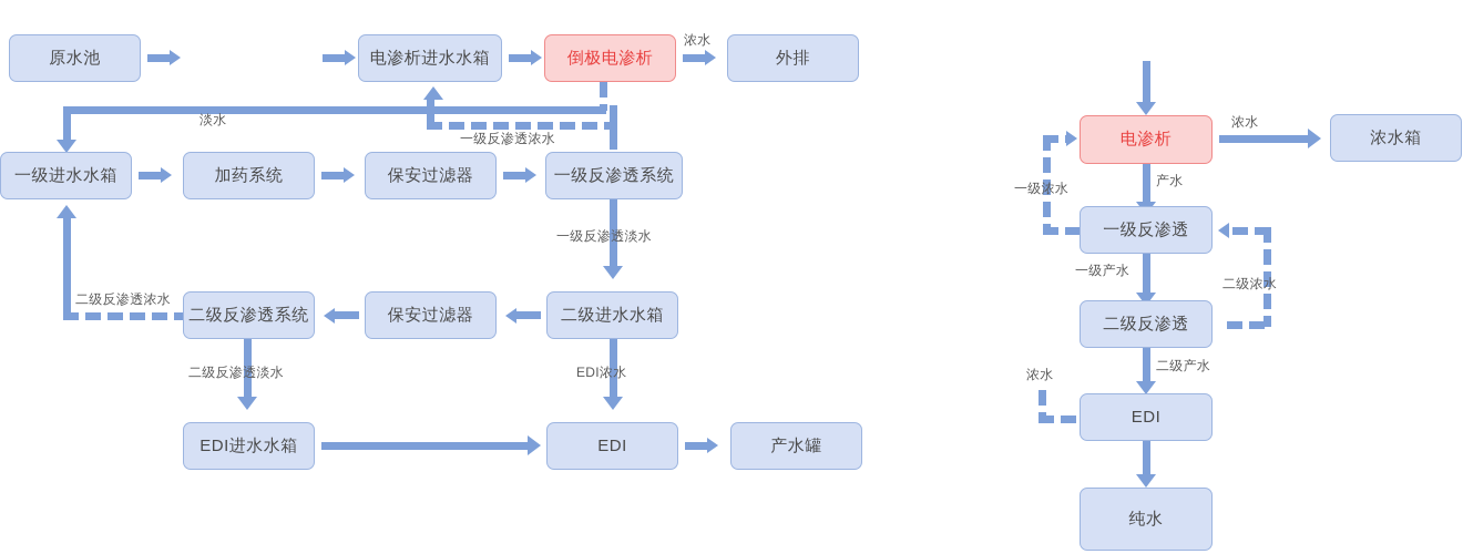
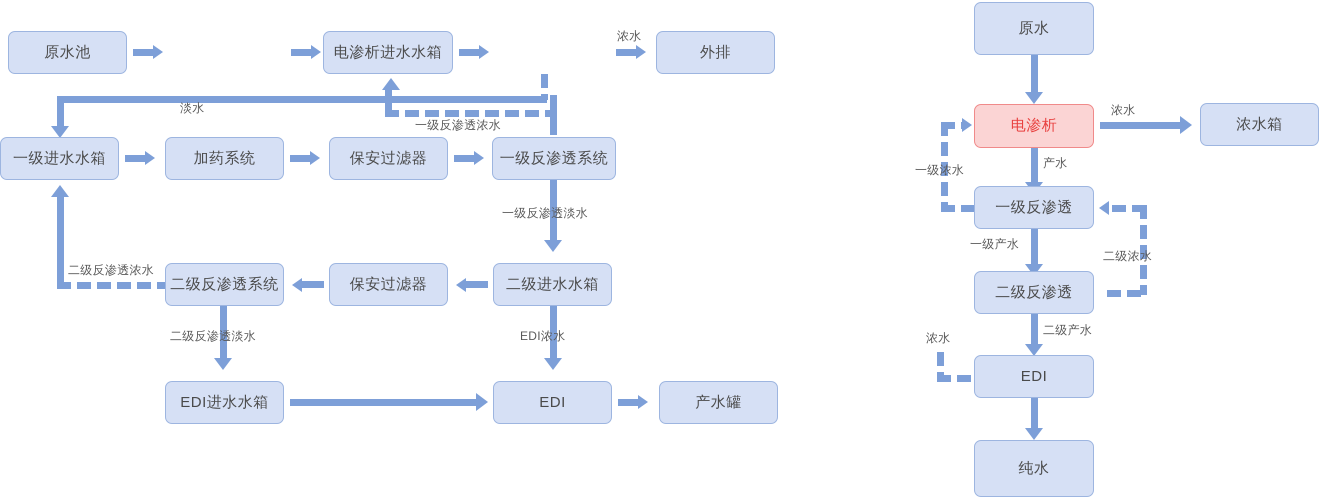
  原水池
  电渗析进水水箱
- 倒极电渗析
  浓水
  外排
  淡水
  一级反渗透浓水
  一级进水水箱
  加药系统
  保安过滤器
  一级反渗透系统
  一级反渗透淡水
  二级反渗透浓水
  二级反渗透系统
  保安过滤器
  二级进水水箱
  二级反渗透淡水
  EDI浓水
  EDI进水水箱
  EDI
  产水罐
+ 原水
  电渗析
  浓水
  浓水箱
  产水
  一级浓水
  一级反渗透
  一级产水
  二级浓水
  二级反渗透
  二级产水
  浓水
  EDI
  纯水
